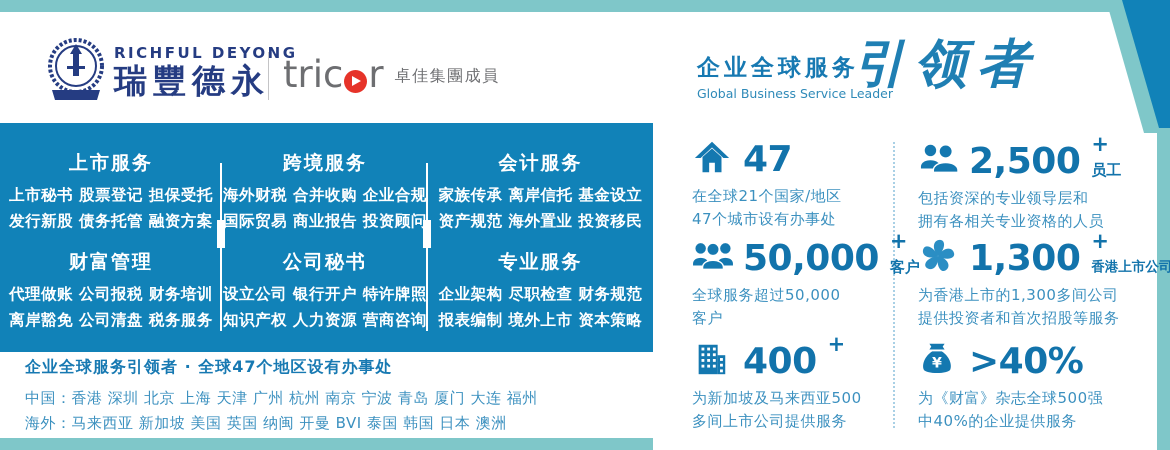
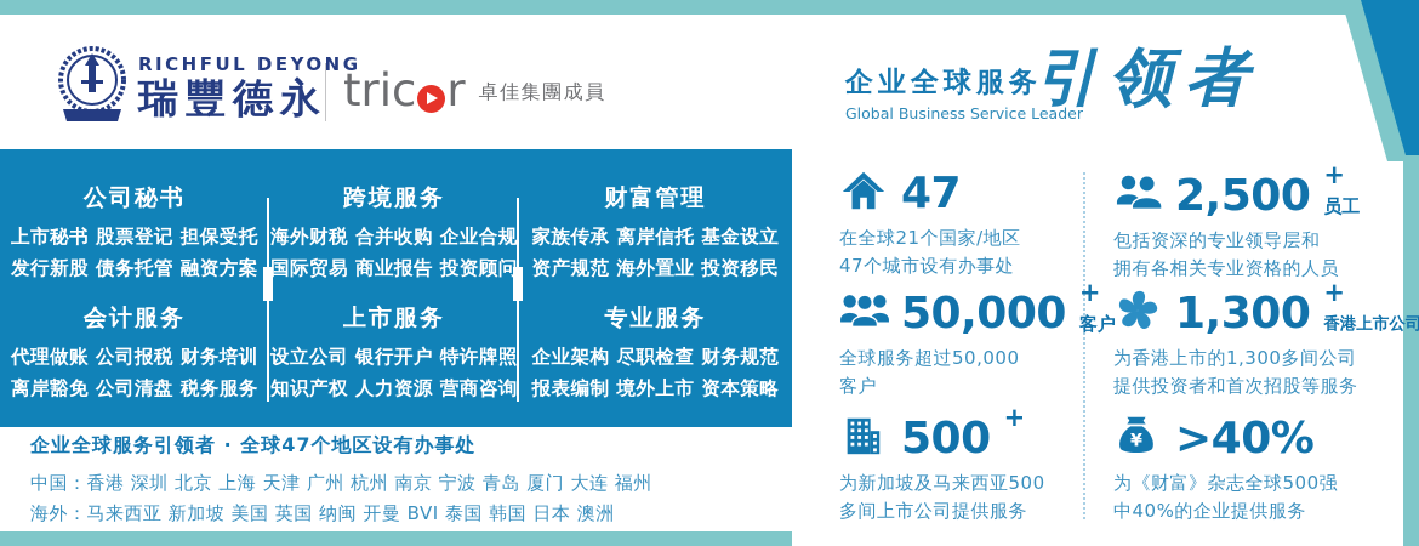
  RICHFUL DEYONG
  瑞豐德永
  tric
  r
  卓佳集團成員
  企业全球服务
  Global Business Service Leader
  引领者
- 上市服务
+ 公司秘书
  上市秘书 股票登记 担保受托
  发行新股 债务托管 融资方案
  跨境服务
  海外财税 合并收购 企业合规
  国际贸易 商业报告 投资顾问
- 会计服务
+ 财富管理
  家族传承 离岸信托 基金设立
  资产规范 海外置业 投资移民
- 财富管理
+ 会计服务
  代理做账 公司报税 财务培训
  离岸豁免 公司清盘 税务服务
- 公司秘书
+ 上市服务
  设立公司 银行开户 特许牌照
  知识产权 人力资源 营商咨询
  专业服务
  企业架构 尽职检查 财务规范
  报表编制 境外上市 资本策略
  企业全球服务引领者 · 全球47个地区设有办事处
  中国：香港 深圳 北京 上海 天津 广州 杭州 南京 宁波 青岛 厦门 大连 福州
  海外：马来西亚 新加坡 美国 英国 纳闽 开曼 BVI 泰国 韩国 日本 澳洲
  47
  在全球21个国家/地区
  47个城市设有办事处
  2,500
  +
  员工
  包括资深的专业领导层和
  拥有各相关专业资格的人员
  50,000
  +
  客户
  全球服务超过50,000
  客户
  1,300
  +
  香港上市公司
  为香港上市的1,300多间公司
  提供投资者和首次招股等服务
- 400
+ 500
  +
  为新加坡及马来西亚500
  多间上市公司提供服务
  ¥
  >40%
  为《财富》杂志全球500强
  中40%的企业提供服务
